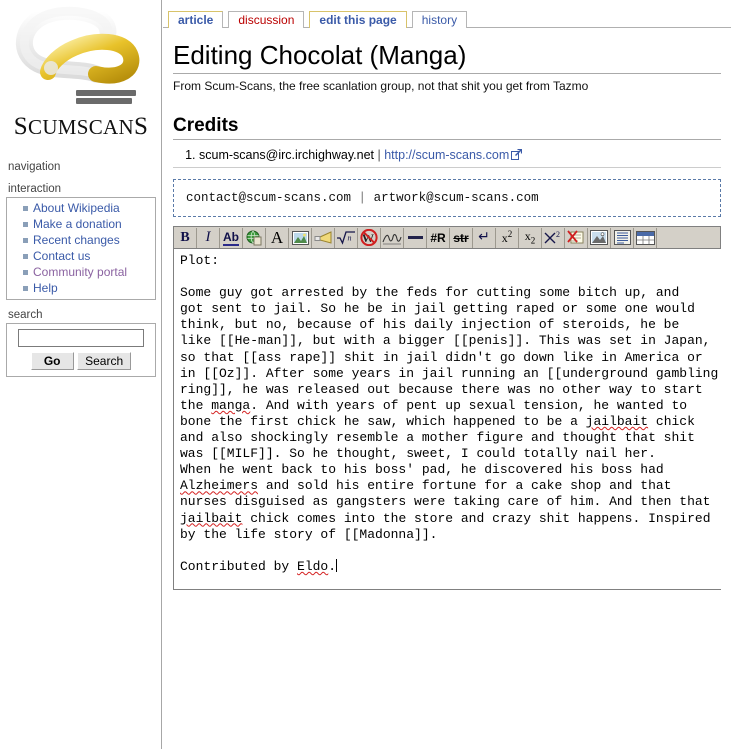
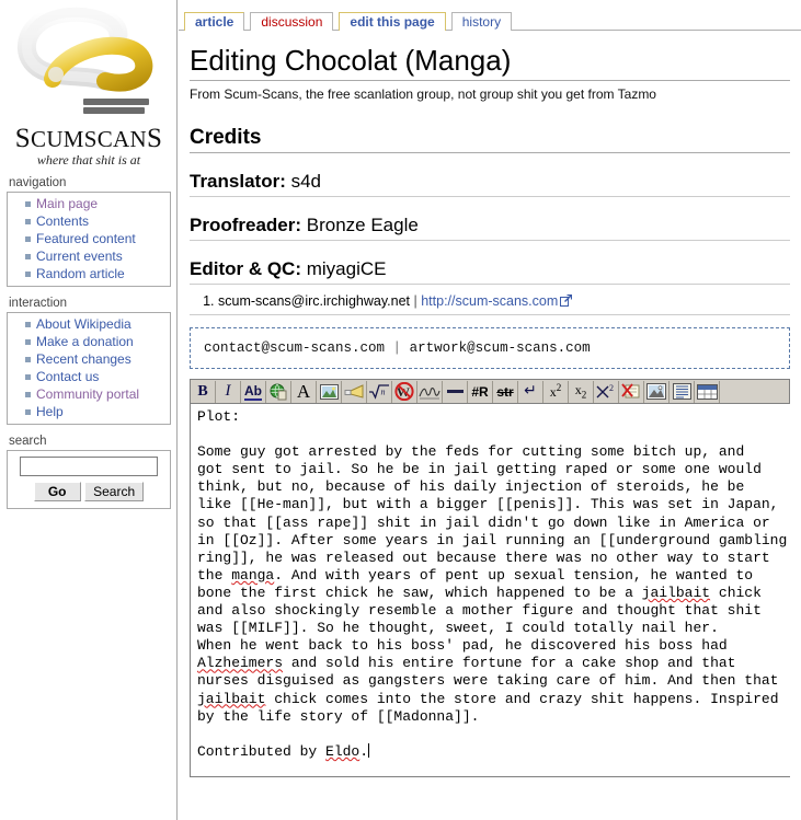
  SCUMSCANS
+ where that shit is at
  navigation
+ Main page
+ Contents
+ Featured content
+ Current events
+ Random article
  interaction
  About Wikipedia
  Make a donation
  Recent changes
  Contact us
  Community portal
  Help
  search
  Go Search
  article discussion edit this page history
  Editing Chocolat (Manga)
- From Scum-Scans, the free scanlation group, not that shit you get from Tazmo
+ From Scum-Scans, the free scanlation group, not group shit you get from Tazmo
  Credits
+ Translator: s4d
+ Proofreader: Bronze Eagle
+ Editor & QC: miyagiCE
  scum-scans@irc.irchighway.net | http://scum-scans.com
  contact@scum-scans.com | artwork@scum-scans.com
  B
  I
  Ab
  A
  n
  W
  #R
  str
  ↵
  x2
  x2
  2
  Plot:
  Some guy got arrested by the feds for cutting some bitch up, and
  got sent to jail. So he be in jail getting raped or some one would
  think, but no, because of his daily injection of steroids, he be
  like [[He-man]], but with a bigger [[penis]]. This was set in Japan,
  so that [[ass rape]] shit in jail didn't go down like in America or
  in [[Oz]]. After some years in jail running an [[underground gambling
  ring]], he was released out because there was no other way to start
  the manga. And with years of pent up sexual tension, he wanted to
  bone the first chick he saw, which happened to be a jailbait chick
  and also shockingly resemble a mother figure and thought that shit
  was [[MILF]]. So he thought, sweet, I could totally nail her.
  When he went back to his boss' pad, he discovered his boss had
  Alzheimers and sold his entire fortune for a cake shop and that
  nurses disguised as gangsters were taking care of him. And then that
  jailbait chick comes into the store and crazy shit happens. Inspired
  by the life story of [[Madonna]].
  Contributed by Eldo.
